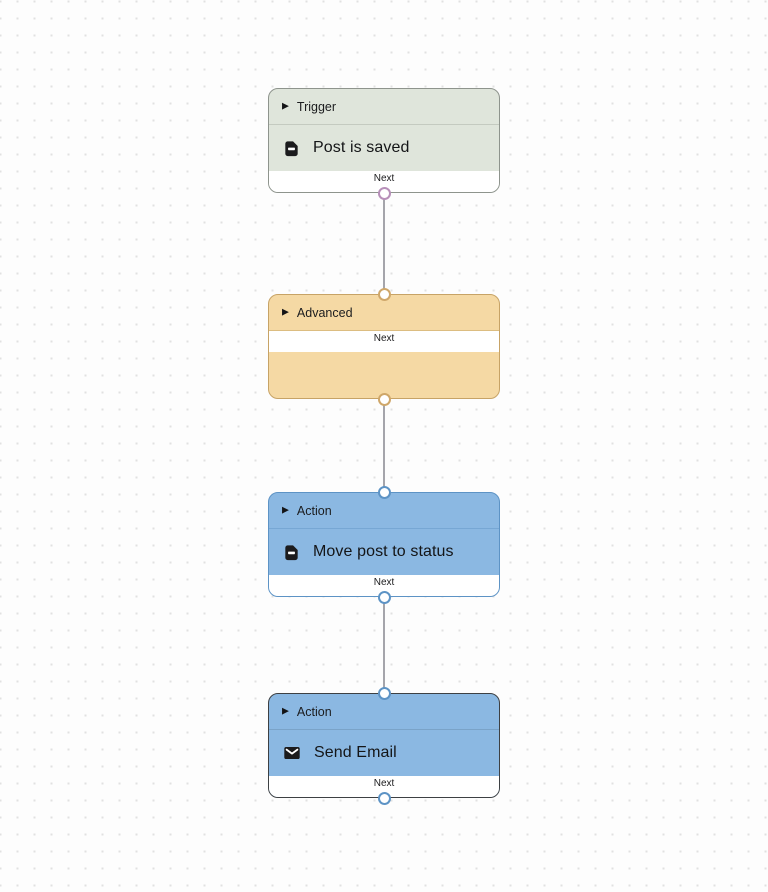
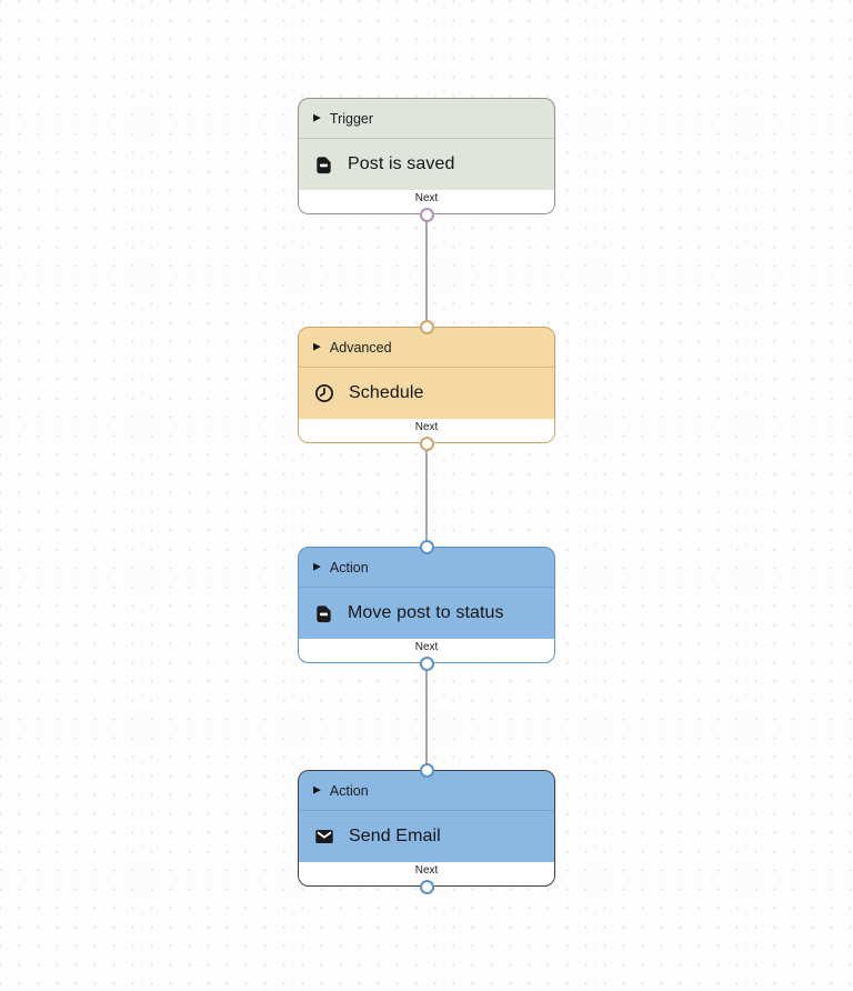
  ▶
  Trigger
  Post is saved
  Next
  ▶
  Advanced
+ Schedule
  Next
  ▶
  Action
  Move post to status
  Next
  ▶
  Action
  Send Email
  Next
